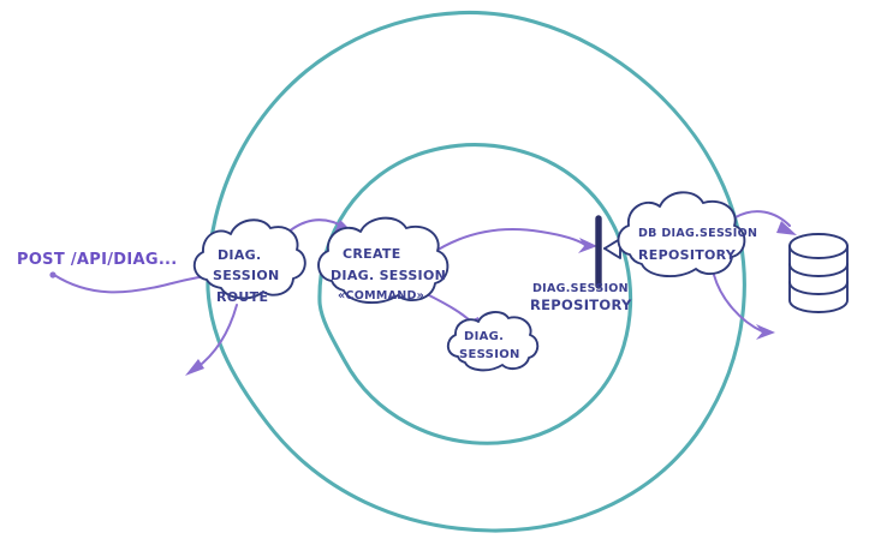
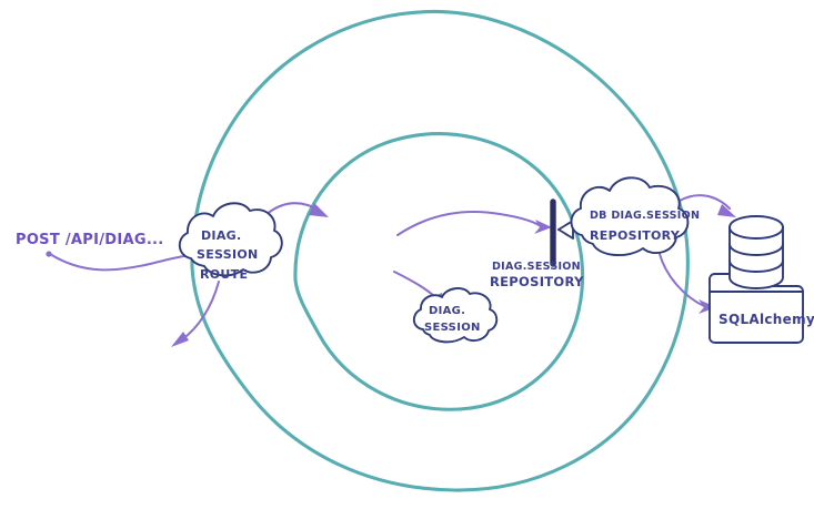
  DIAG.SESSION
  REPOSITORY
  DIAG.
  SESSION
  ROUTE
- CREATE
- DIAG. SESSION
- «COMMAND»
  DIAG.
  SESSION
  DB DIAG.SESSION
  REPOSITORY
+ SQLAlchemy
  POST /API/DIAG...
